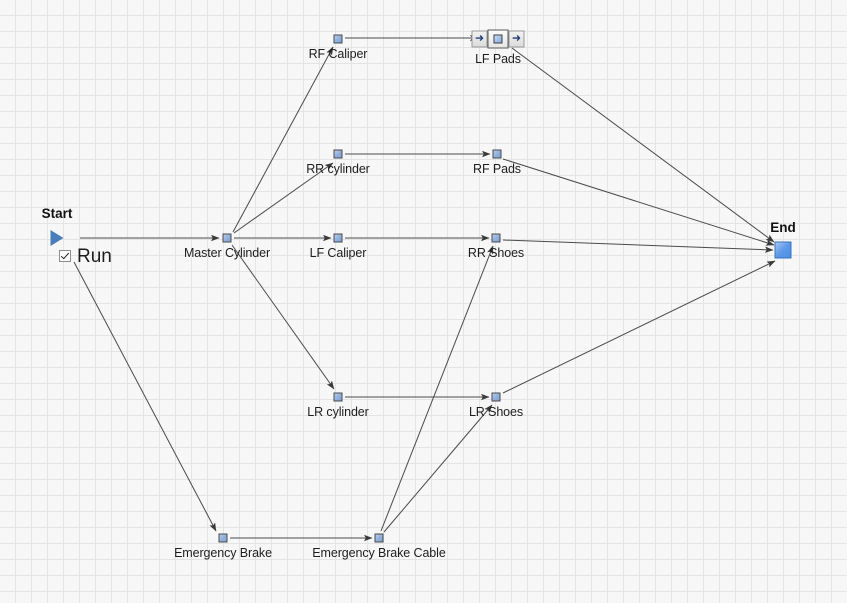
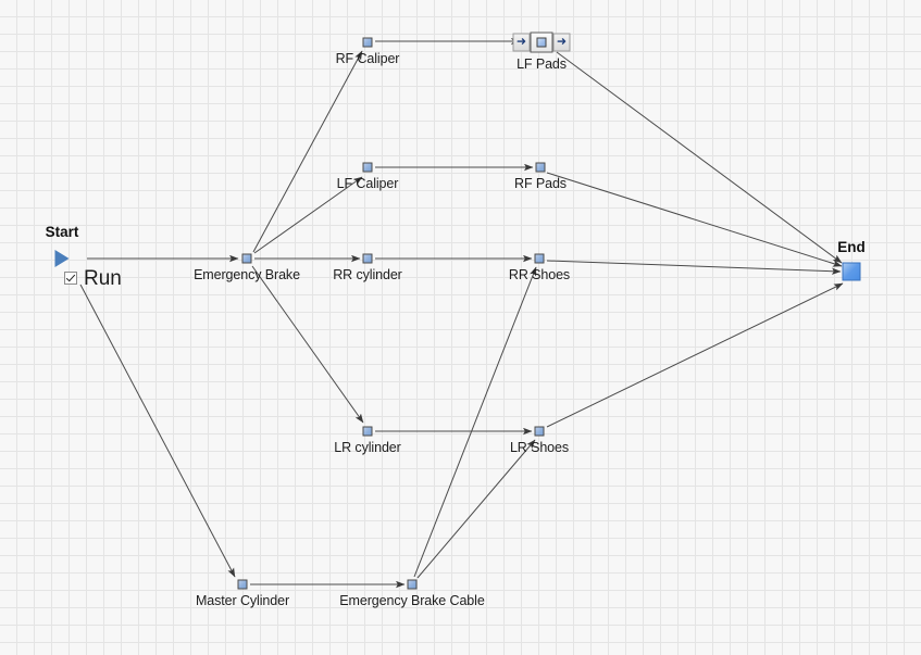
  Start
  Run
  End
- Master Cylinder
+ Emergency Brake
  RF Caliper
  ➜
  ➜
  LF Pads
- RR cylinder
+ LF Caliper
  RF Pads
- LF Caliper
+ RR cylinder
  RR Shoes
  LR cylinder
  LR Shoes
- Emergency Brake
+ Master Cylinder
  Emergency Brake Cable
